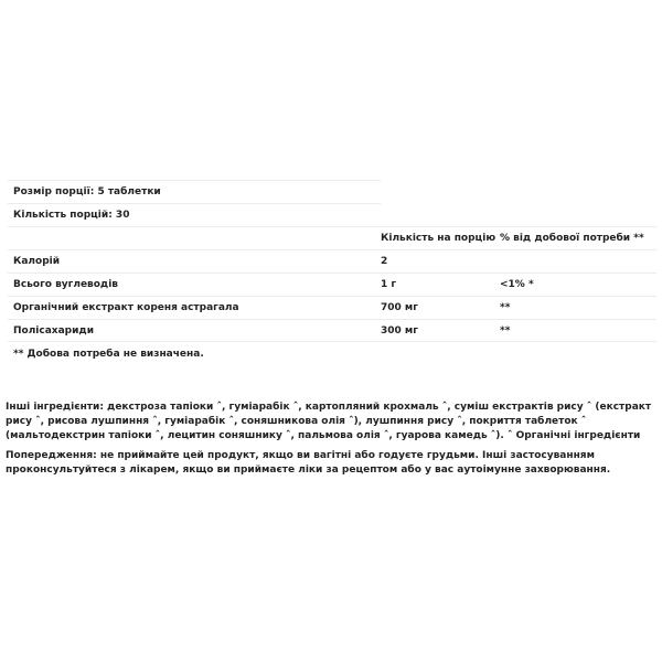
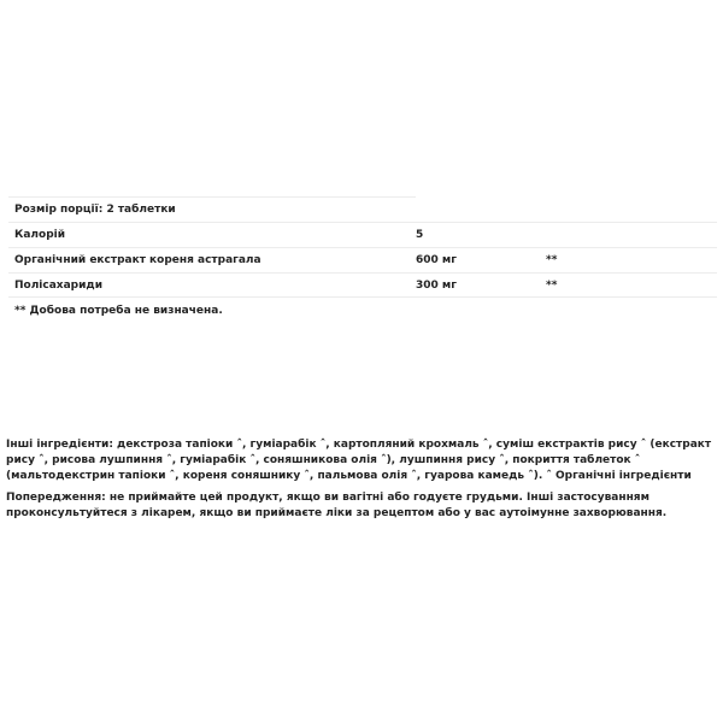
- Розмір порції: 5 таблетки
+ Розмір порції: 2 таблетки
- Кількість порцій: 30
- Кількість на порцію
- % від добової потреби **
  Калорій
- 2
+ 5
- Всього вуглеводів
- 1 г
- <1% *
  Органічний екстракт кореня астрагала
- 700 мг
+ 600 мг
  **
  Полісахариди
  300 мг
  **
  ** Добова потреба не визначена.
- Інші інгредієнти: декстроза тапіоки ˆ, гуміарабік ˆ, картопляний крохмаль ˆ, суміш екстрактів рису ˆ (екстракт рису ˆ, рисова лушпиння ˆ, гуміарабік ˆ, соняшникова олія ˆ), лушпиння рису ˆ, покриття таблеток ˆ (мальтодекстрин тапіоки ˆ, лецитин соняшнику ˆ, пальмова олія ˆ, гуарова камедь ˆ). ˆ Органічні інгредієнти
+ Інші інгредієнти: декстроза тапіоки ˆ, гуміарабік ˆ, картопляний крохмаль ˆ, суміш екстрактів рису ˆ (екстракт рису ˆ, рисова лушпиння ˆ, гуміарабік ˆ, соняшникова олія ˆ), лушпиння рису ˆ, покриття таблеток ˆ (мальтодекстрин тапіоки ˆ, кореня соняшнику ˆ, пальмова олія ˆ, гуарова камедь ˆ). ˆ Органічні інгредієнти
  Попередження: не приймайте цей продукт, якщо ви вагітні або годуєте грудьми. Інші застосуванням проконсультуйтеся з лікарем, якщо ви приймаєте ліки за рецептом або у вас аутоімунне захворювання.
